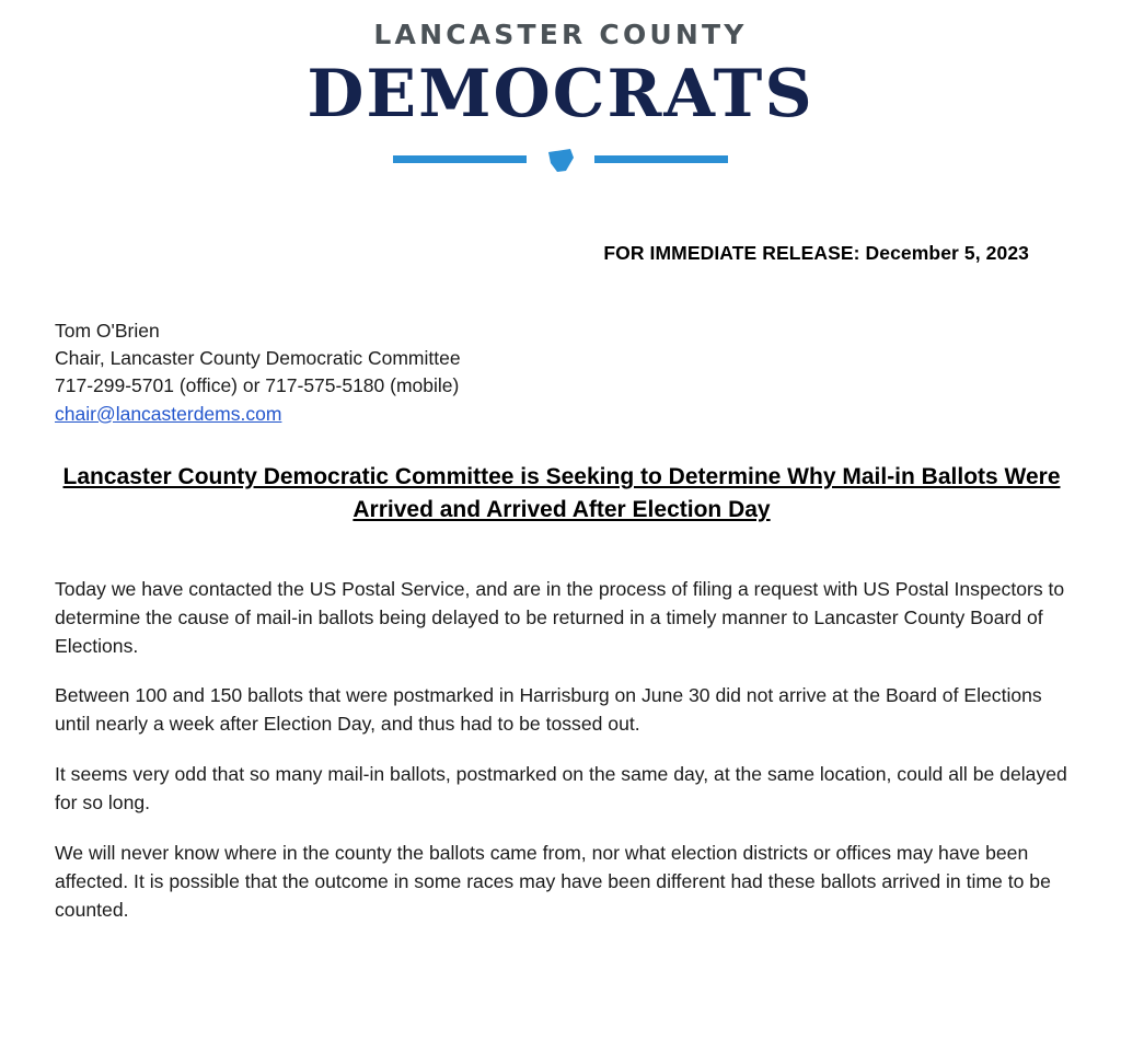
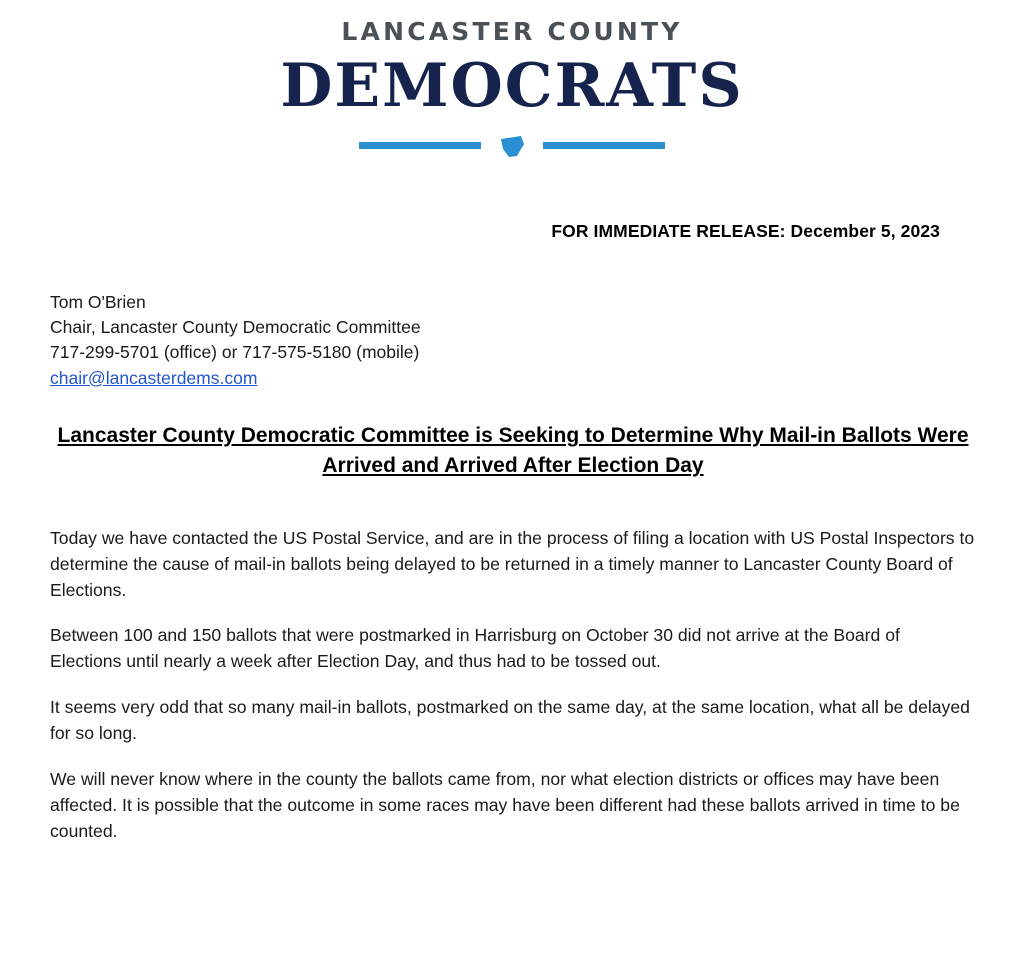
  LANCASTER COUNTY
  DEMOCRATS
  FOR IMMEDIATE RELEASE: December 5, 2023
  Tom O'Brien
  Chair, Lancaster County Democratic Committee
  717-299-5701 (office) or 717-575-5180 (mobile)
  chair@lancasterdems.com
  Lancaster County Democratic Committee is Seeking to Determine Why Mail-in Ballots Were Arrived and Arrived After Election Day
- Today we have contacted the US Postal Service, and are in the process of filing a request with US Postal Inspectors to determine the cause of mail-in ballots being delayed to be returned in a timely manner to Lancaster County Board of Elections.
+ Today we have contacted the US Postal Service, and are in the process of filing a location with US Postal Inspectors to determine the cause of mail-in ballots being delayed to be returned in a timely manner to Lancaster County Board of Elections.
- Between 100 and 150 ballots that were postmarked in Harrisburg on June 30 did not arrive at the Board of Elections until nearly a week after Election Day, and thus had to be tossed out.
+ Between 100 and 150 ballots that were postmarked in Harrisburg on October 30 did not arrive at the Board of Elections until nearly a week after Election Day, and thus had to be tossed out.
- It seems very odd that so many mail-in ballots, postmarked on the same day, at the same location, could all be delayed for so long.
+ It seems very odd that so many mail-in ballots, postmarked on the same day, at the same location, what all be delayed for so long.
  We will never know where in the county the ballots came from, nor what election districts or offices may have been affected. It is possible that the outcome in some races may have been different had these ballots arrived in time to be counted.
